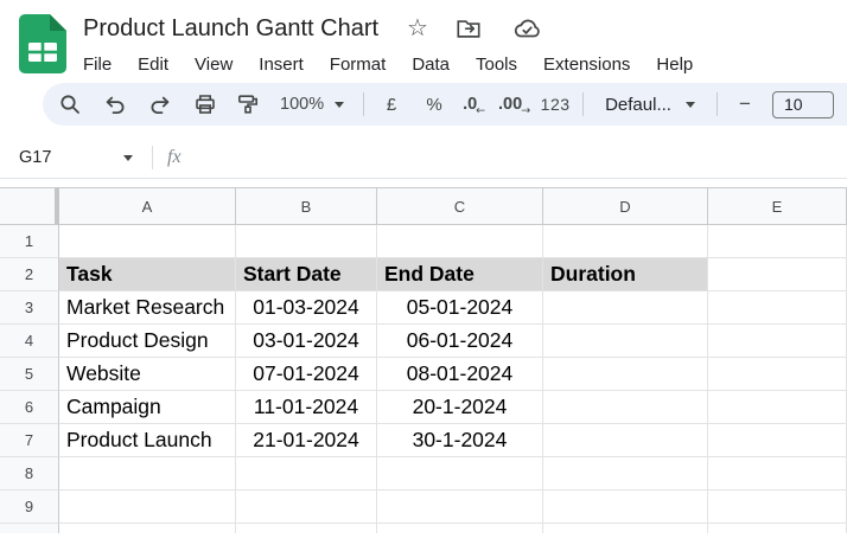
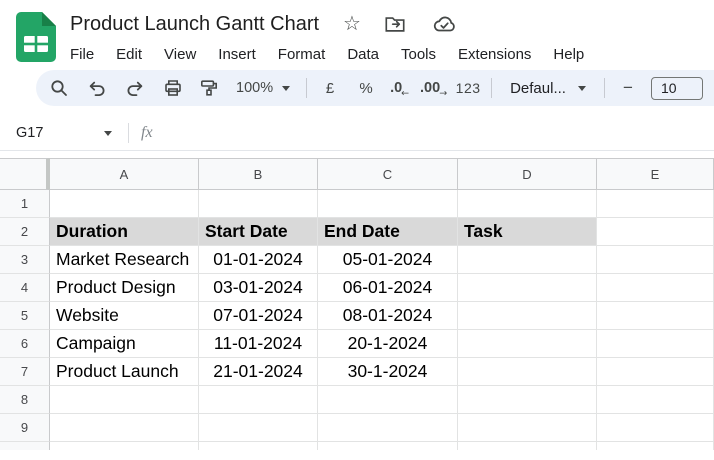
  Product Launch Gantt Chart
  ☆
  File
  Edit
  View
  Insert
  Format
  Data
  Tools
  Extensions
  Help
  100%
  £
  %
  .0←
  .00→
  123
  Defaul...
  −
  10
  G17
  fx
  A
  B
  C
  D
  E
  1
  2
- Task
+ Duration
  Start Date
  End Date
- Duration
+ Task
  3
  Market Research
- 01-03-2024
+ 01-01-2024
  05-01-2024
  4
  Product Design
  03-01-2024
  06-01-2024
  5
  Website
  07-01-2024
  08-01-2024
  6
  Campaign
  11-01-2024
  20-1-2024
  7
  Product Launch
  21-01-2024
  30-1-2024
  8
  9
